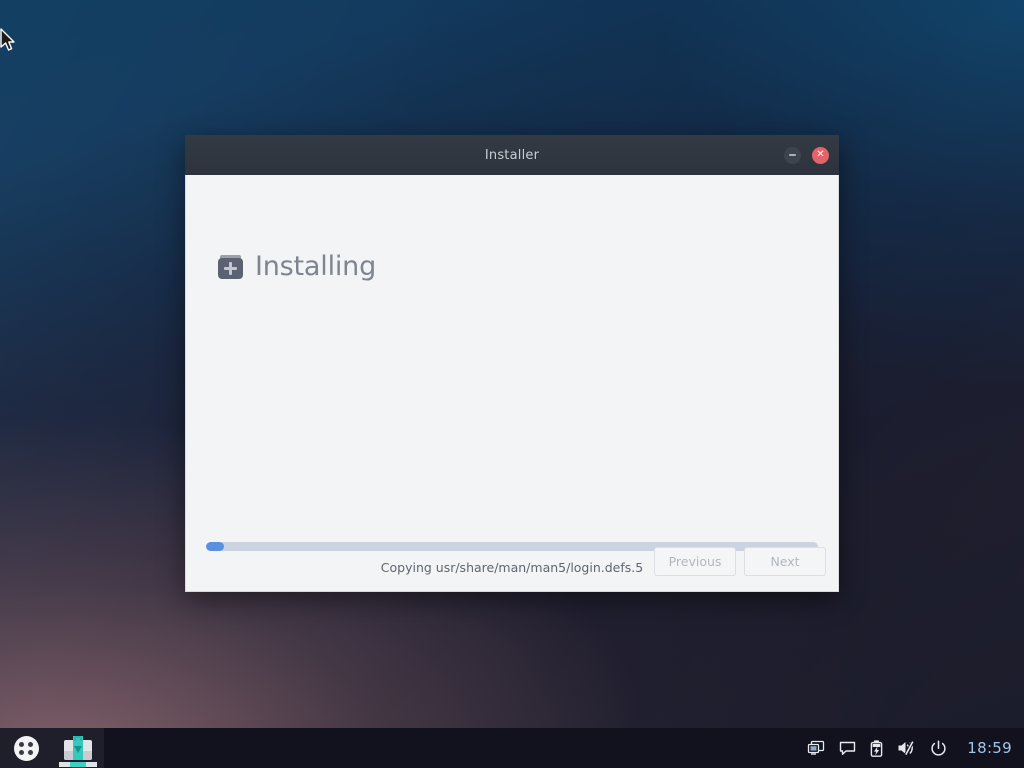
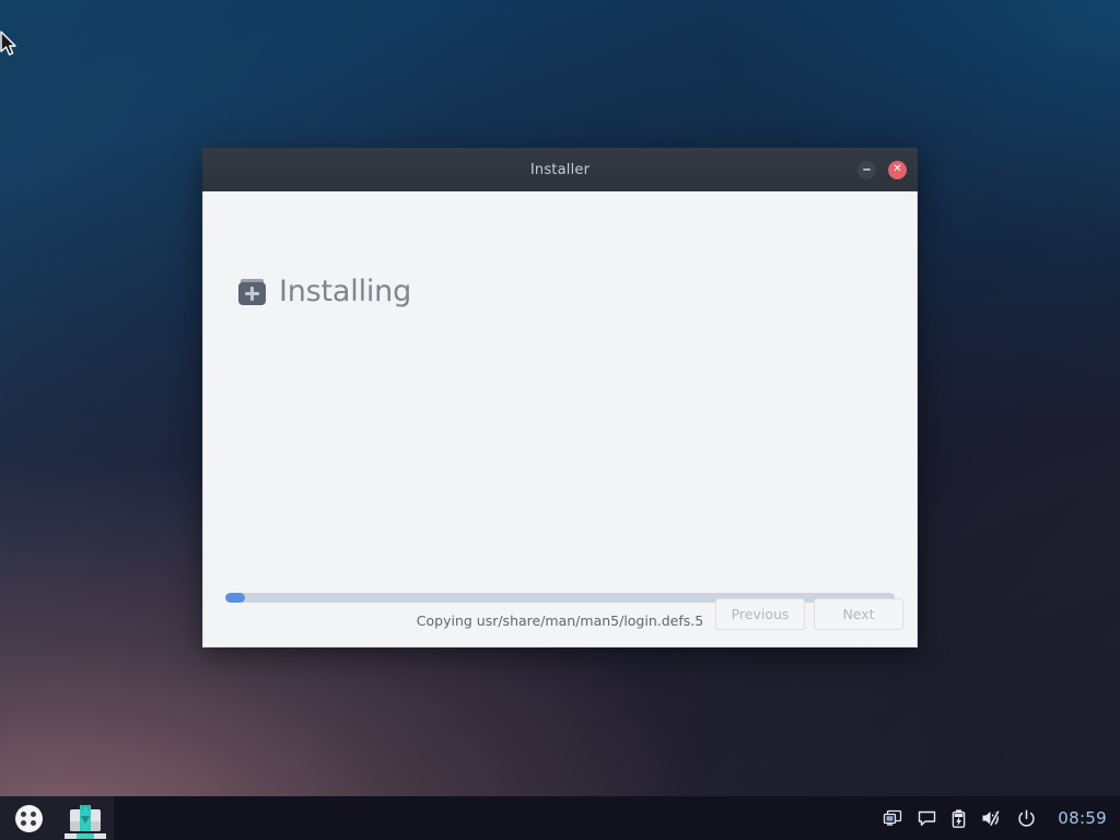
  Installer
  ✕
  Installing
  Copying usr/share/man/man5/login.defs.5
  Previous
  Next
- 18:59
+ 08:59
